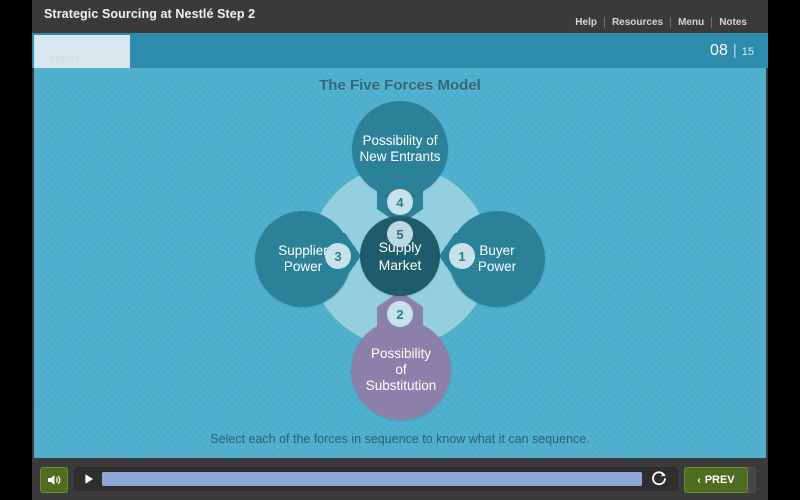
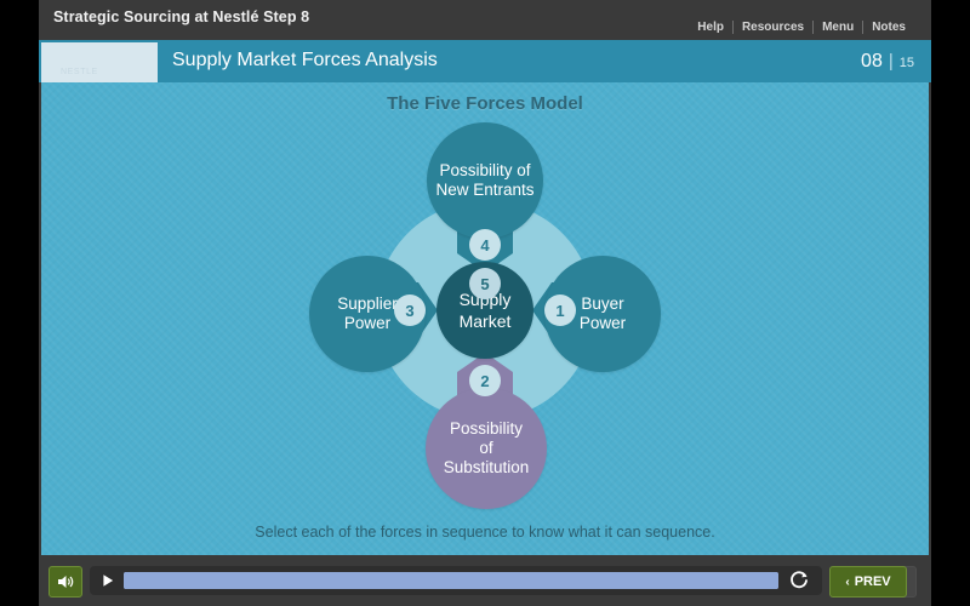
- Strategic Sourcing at Nestlé Step 2
+ Strategic Sourcing at Nestlé Step 8
  Help
  Resources
  Menu
  Notes
+ Supply Market Forces Analysis
  08
  |
  15
  The Five Forces Model
  4
  1
  3
  2
  Possibility of
  New Entrants
  Supplie
  Power
  Buyer
  Power
  Possibility
  of
  Substitution
  Supply
  Market
  5
  Select each of the forces in sequence to know what it can sequence.
  ‹
  PREV
